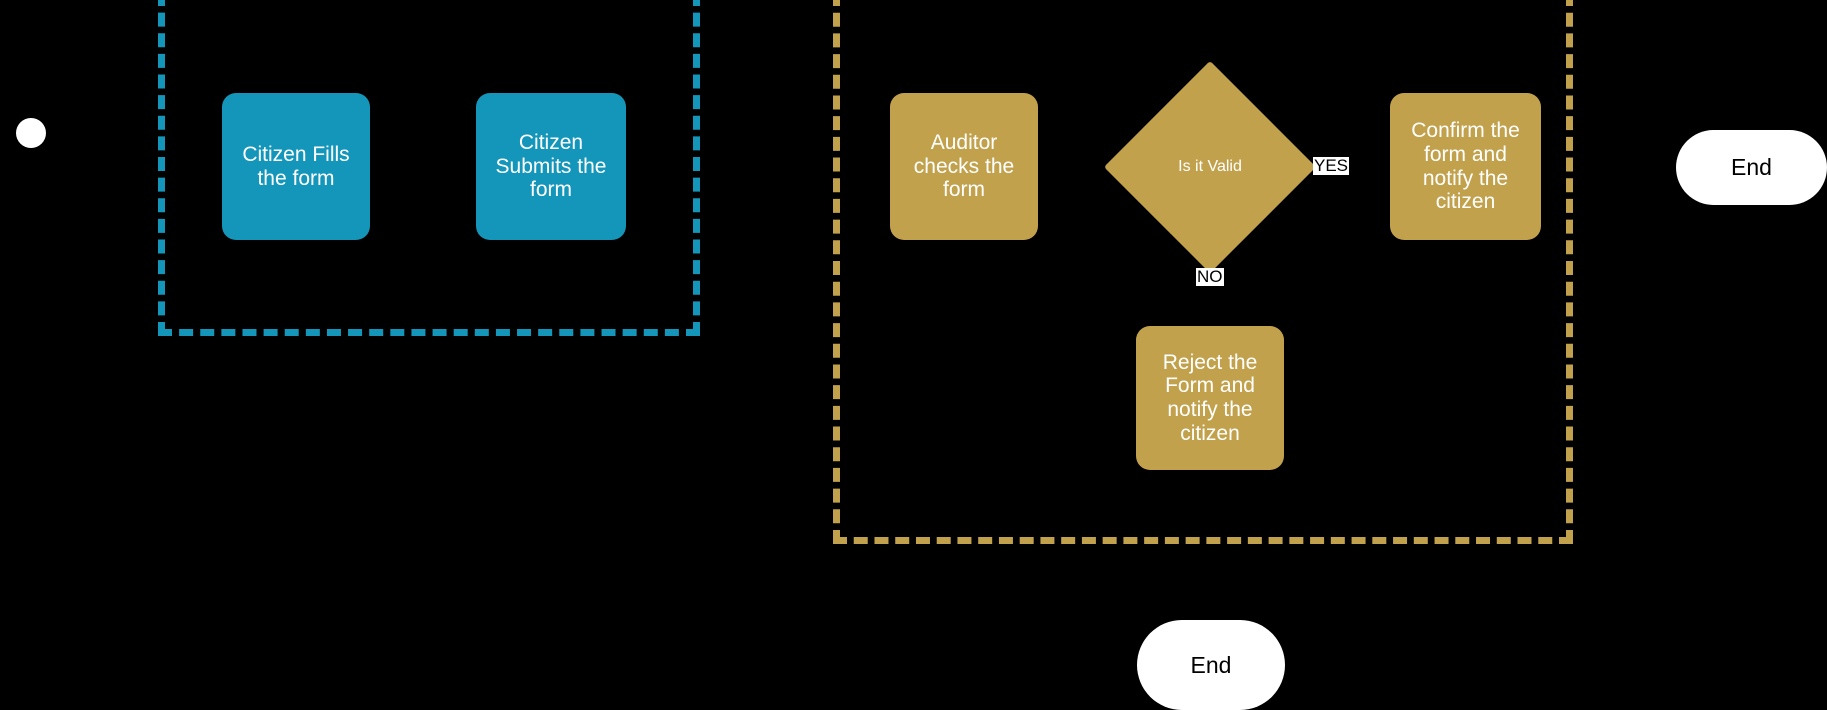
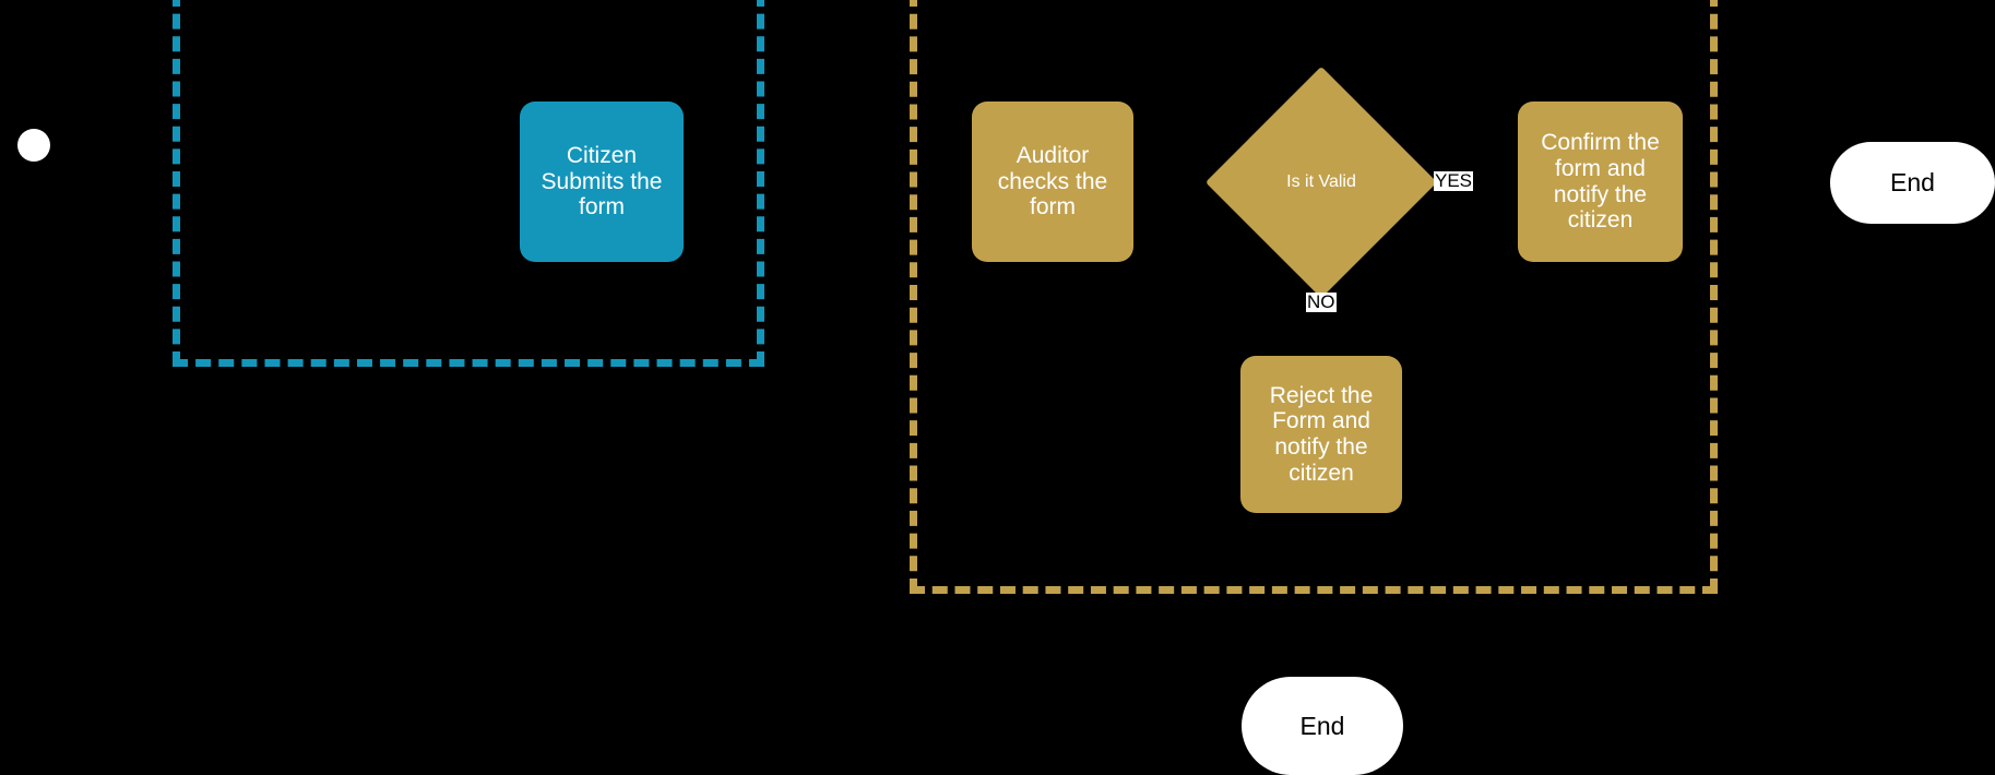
- Citizen Fills
- the form
  Citizen
  Submits the
  form
  Auditor
  checks the
  form
  Is it Valid
  YES
  NO
  Confirm the
  form and
  notify the
  citizen
  Reject the
  Form and
  notify the
  citizen
  End
  End
